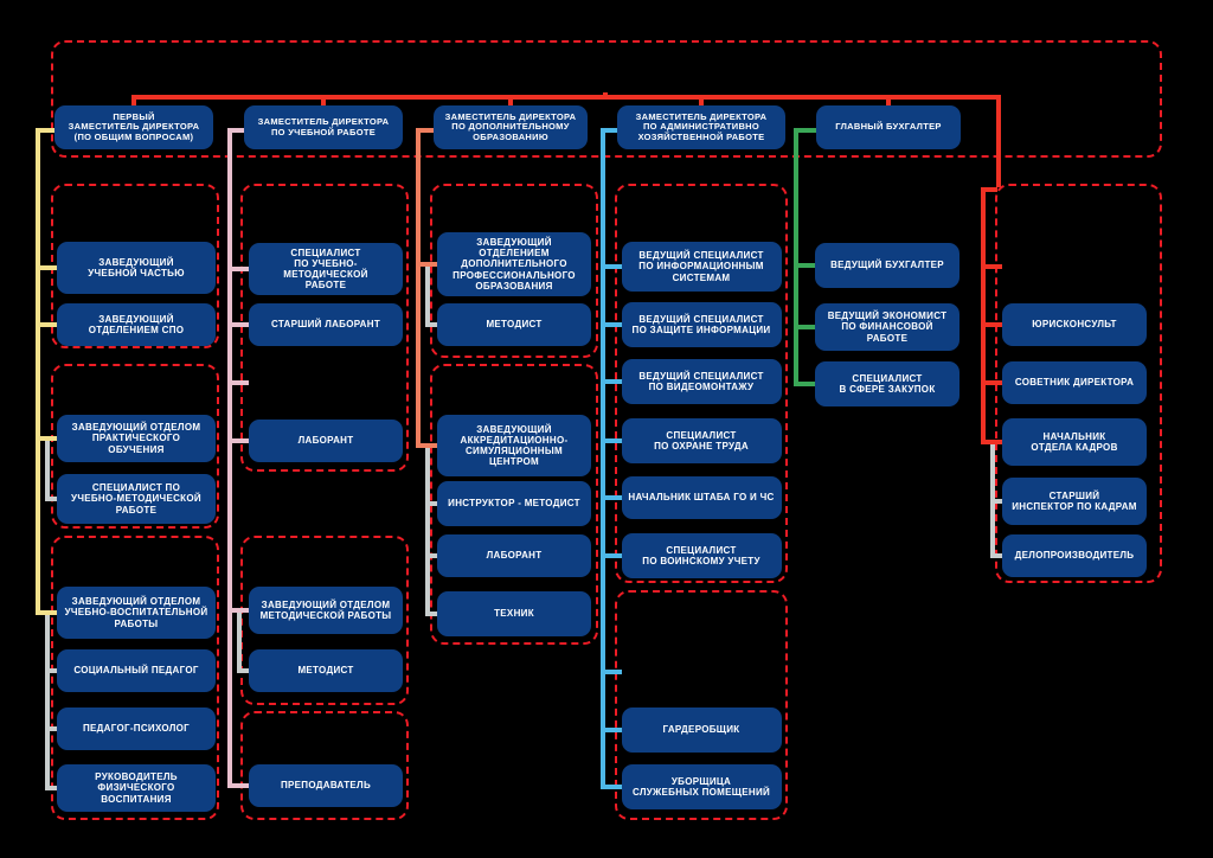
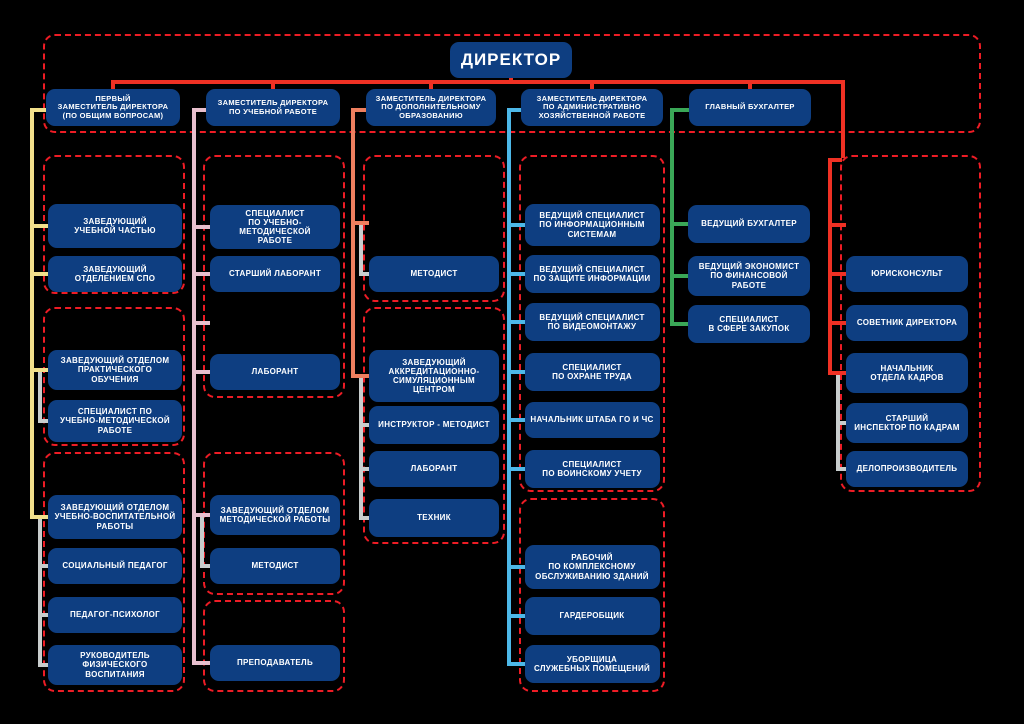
+ ДИРЕКТОР
  ПЕРВЫЙ
  ЗАМЕСТИТЕЛЬ ДИРЕКТОРА
  (ПО ОБЩИМ ВОПРОСАМ)
  ЗАМЕСТИТЕЛЬ ДИРЕКТОРА
  ПО УЧЕБНОЙ РАБОТЕ
  ЗАМЕСТИТЕЛЬ ДИРЕКТОРА
  ПО ДОПОЛНИТЕЛЬНОМУ
  ОБРАЗОВАНИЮ
  ЗАМЕСТИТЕЛЬ ДИРЕКТОРА
  ПО АДМИНИСТРАТИВНО
  ХОЗЯЙСТВЕННОЙ РАБОТЕ
  ГЛАВНЫЙ БУХГАЛТЕР
  ЗАВЕДУЮЩИЙ
  УЧЕБНОЙ ЧАСТЬЮ
  ЗАВЕДУЮЩИЙ
  ОТДЕЛЕНИЕМ СПО
  ЗАВЕДУЮЩИЙ ОТДЕЛОМ
  ПРАКТИЧЕСКОГО ОБУЧЕНИЯ
  СПЕЦИАЛИСТ ПО
  УЧЕБНО-МЕТОДИЧЕСКОЙ
  РАБОТЕ
  ЗАВЕДУЮЩИЙ ОТДЕЛОМ
  УЧЕБНО-ВОСПИТАТЕЛЬНОЙ
  РАБОТЫ
  СОЦИАЛЬНЫЙ ПЕДАГОГ
  ПЕДАГОГ-ПСИХОЛОГ
  РУКОВОДИТЕЛЬ
  ФИЗИЧЕСКОГО ВОСПИТАНИЯ
  СПЕЦИАЛИСТ
  ПО УЧЕБНО-МЕТОДИЧЕСКОЙ
  РАБОТЕ
  СТАРШИЙ ЛАБОРАНТ
  ЛАБОРАНТ
  ЗАВЕДУЮЩИЙ ОТДЕЛОМ
  МЕТОДИЧЕСКОЙ РАБОТЫ
  МЕТОДИСТ
  ПРЕПОДАВАТЕЛЬ
- ЗАВЕДУЮЩИЙ ОТДЕЛЕНИЕМ
- ДОПОЛНИТЕЛЬНОГО
- ПРОФЕССИОНАЛЬНОГО
- ОБРАЗОВАНИЯ
  МЕТОДИСТ
  ЗАВЕДУЮЩИЙ
  АККРЕДИТАЦИОННО-
  СИМУЛЯЦИОННЫМ
  ЦЕНТРОМ
  ИНСТРУКТОР - МЕТОДИСТ
  ЛАБОРАНТ
  ТЕХНИК
  ВЕДУЩИЙ СПЕЦИАЛИСТ
  ПО ИНФОРМАЦИОННЫМ
  СИСТЕМАМ
  ВЕДУЩИЙ СПЕЦИАЛИСТ
  ПО ЗАЩИТЕ ИНФОРМАЦИИ
  ВЕДУЩИЙ СПЕЦИАЛИСТ
  ПО ВИДЕОМОНТАЖУ
  СПЕЦИАЛИСТ
  ПО ОХРАНЕ ТРУДА
  НАЧАЛЬНИК ШТАБА ГО И ЧС
  СПЕЦИАЛИСТ
  ПО ВОИНСКОМУ УЧЕТУ
+ РАБОЧИЙ
+ ПО КОМПЛЕКСНОМУ
+ ОБСЛУЖИВАНИЮ ЗДАНИЙ
  ГАРДЕРОБЩИК
  УБОРЩИЦА
  СЛУЖЕБНЫХ ПОМЕЩЕНИЙ
  ВЕДУЩИЙ БУХГАЛТЕР
  ВЕДУЩИЙ ЭКОНОМИСТ
  ПО ФИНАНСОВОЙ РАБОТЕ
  СПЕЦИАЛИСТ
  В СФЕРЕ ЗАКУПОК
  ЮРИСКОНСУЛЬТ
  СОВЕТНИК ДИРЕКТОРА
  НАЧАЛЬНИК
  ОТДЕЛА КАДРОВ
  СТАРШИЙ
  ИНСПЕКТОР ПО КАДРАМ
  ДЕЛОПРОИЗВОДИТЕЛЬ
